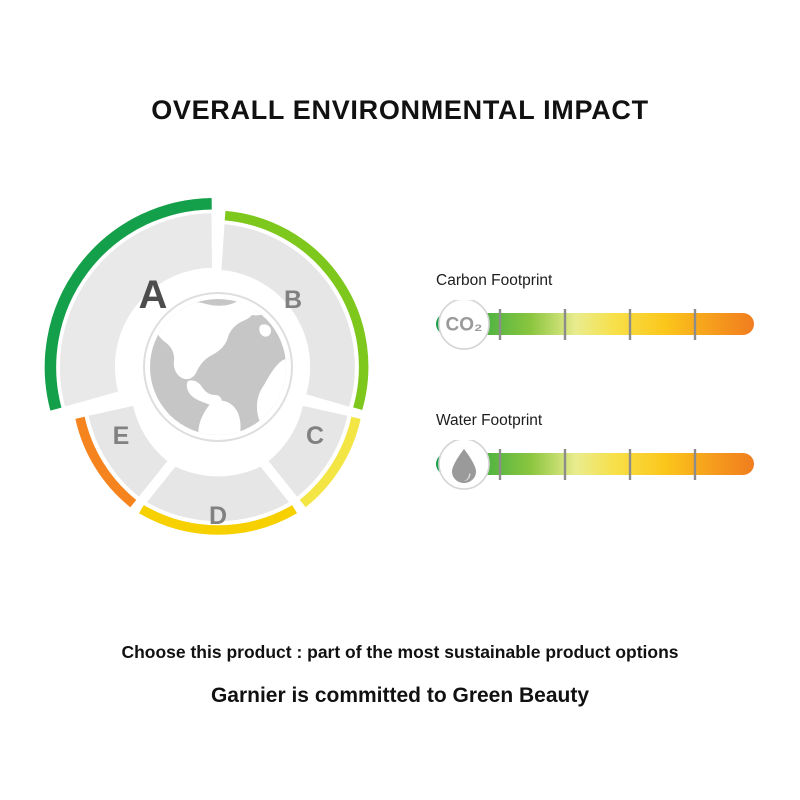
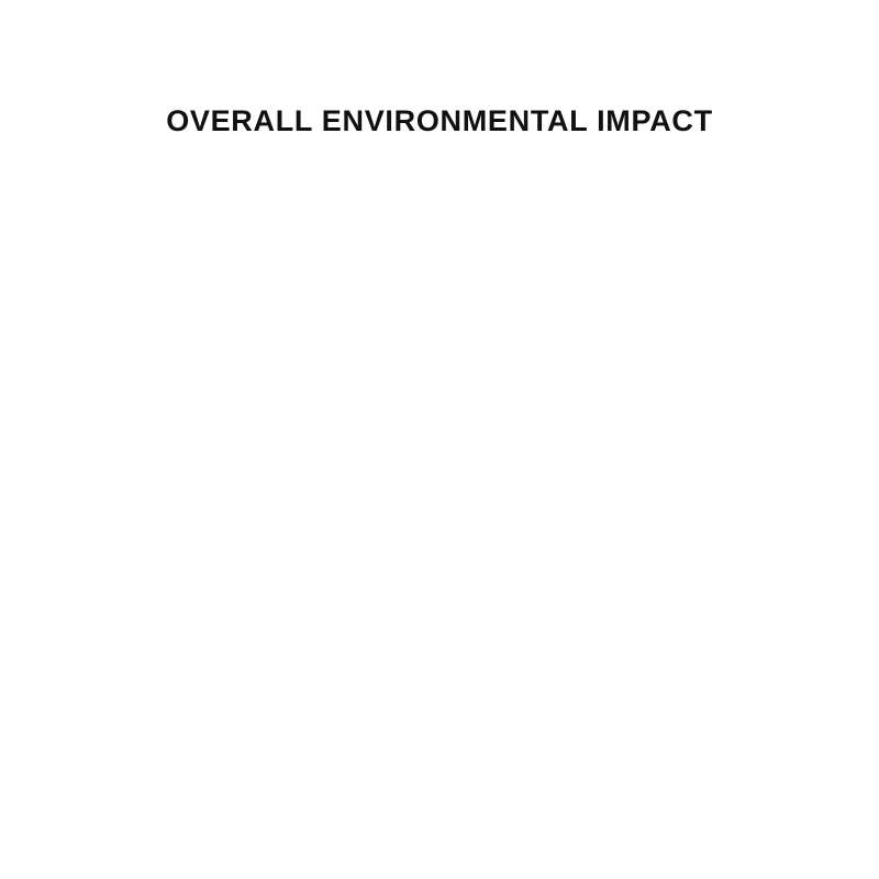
  OVERALL ENVIRONMENTAL IMPACT
- E
- D
- C
- B
- A
- Carbon Footprint
- CO₂
- Water Footprint
- Choose this product : part of the most sustainable product options
- Garnier is committed to Green Beauty
